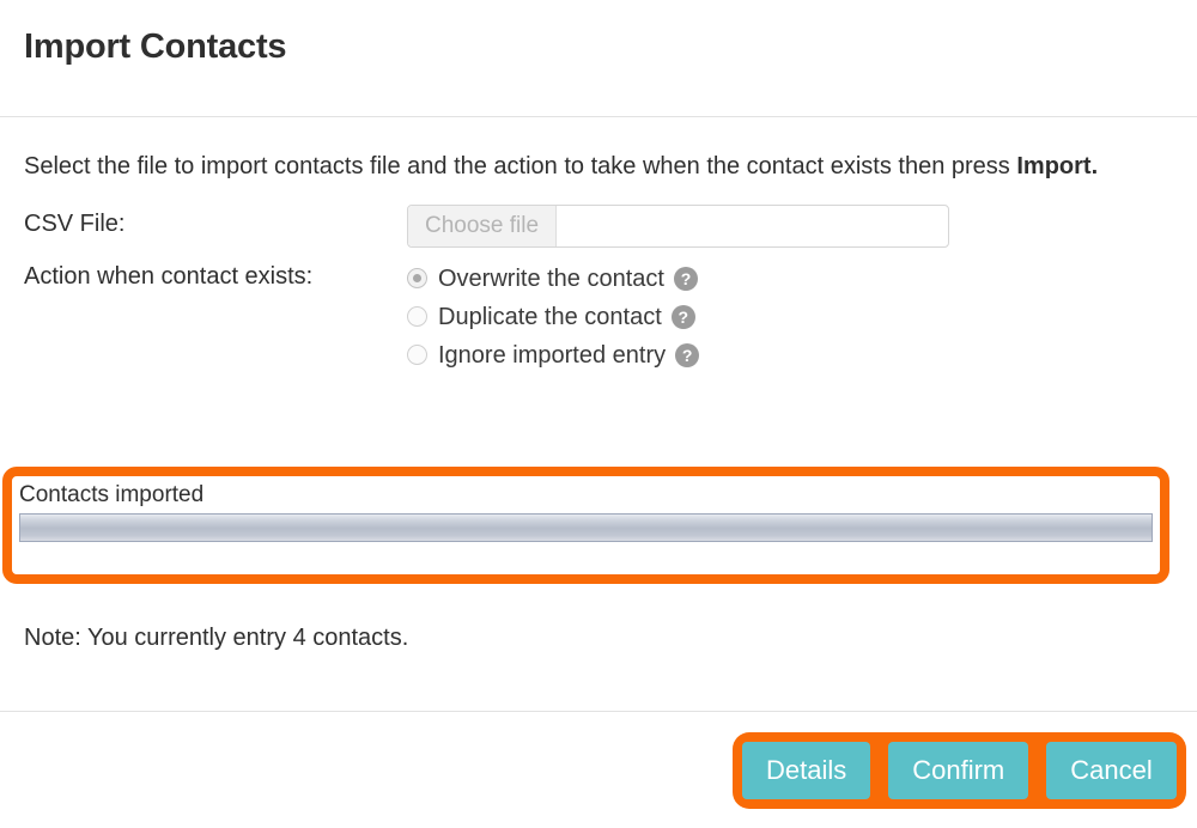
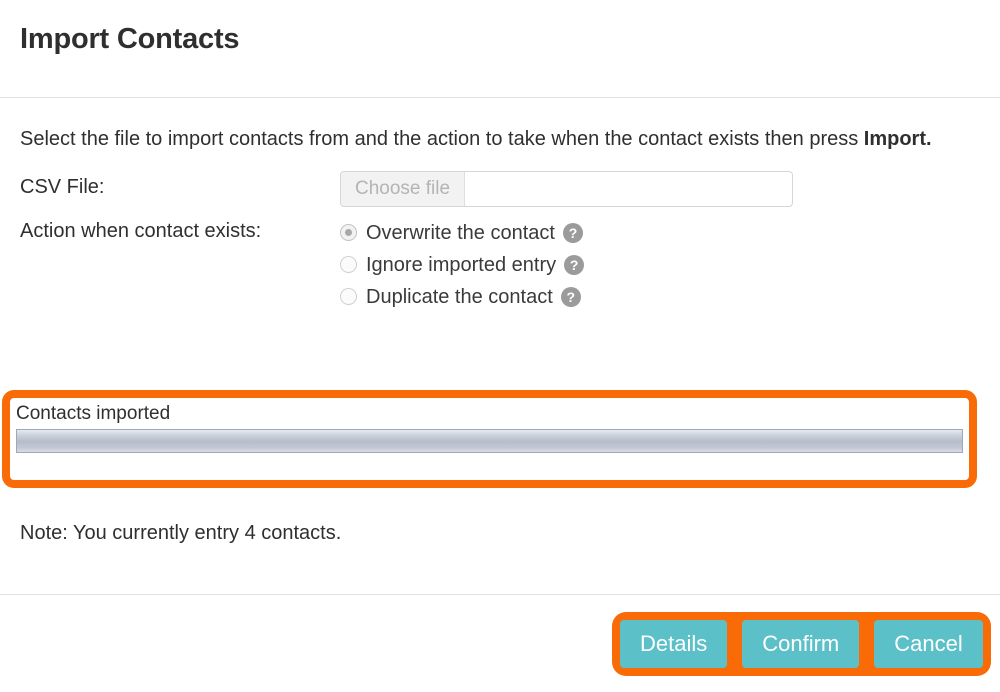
  Import Contacts
- Select the file to import contacts file and the action to take when the contact exists then press Import.
+ Select the file to import contacts from and the action to take when the contact exists then press Import.
  CSV File:
  Choose file
  Action when contact exists:
  Overwrite the contact
  ?
- Duplicate the contact
+ Ignore imported entry
  ?
- Ignore imported entry
+ Duplicate the contact
  ?
  Contacts imported
  Note: You currently entry 4 contacts.
  Details
  Confirm
  Cancel
